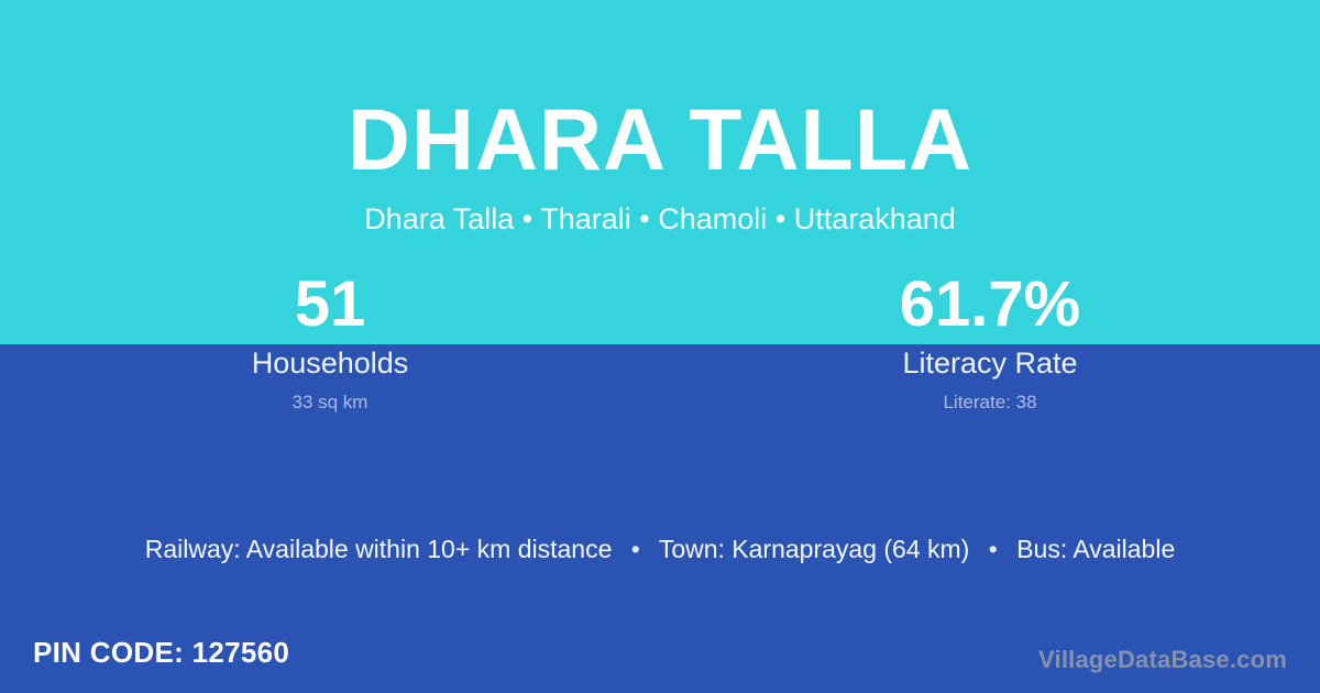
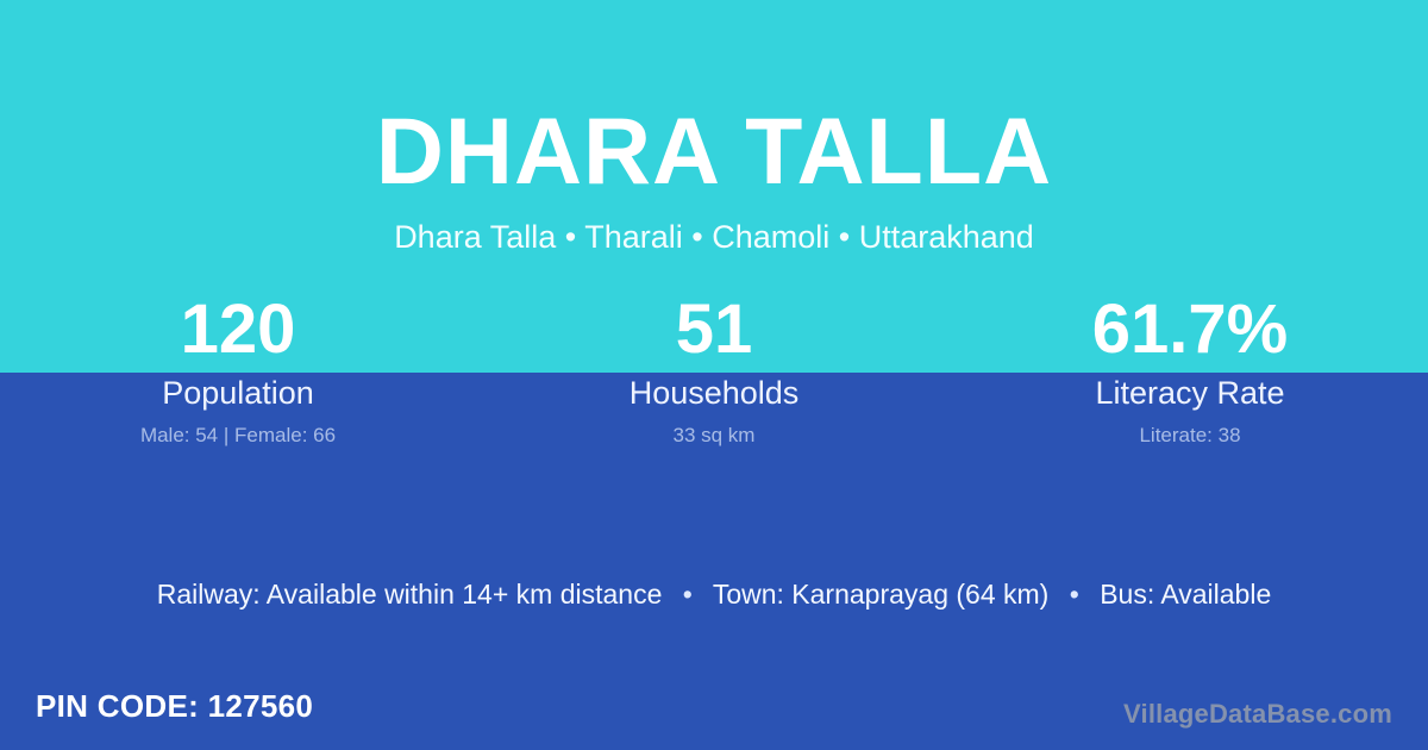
  DHARA TALLA
  Dhara Talla • Tharali • Chamoli • Uttarakhand
+ 120
+ Population
+ Male: 54 | Female: 66
  51
  Households
  33 sq km
  61.7%
  Literacy Rate
  Literate: 38
- Railway: Available within 10+ km distance • Town: Karnaprayag (64 km) • Bus: Available
+ Railway: Available within 14+ km distance • Town: Karnaprayag (64 km) • Bus: Available
  PIN CODE: 127560
  VillageDataBase.com
